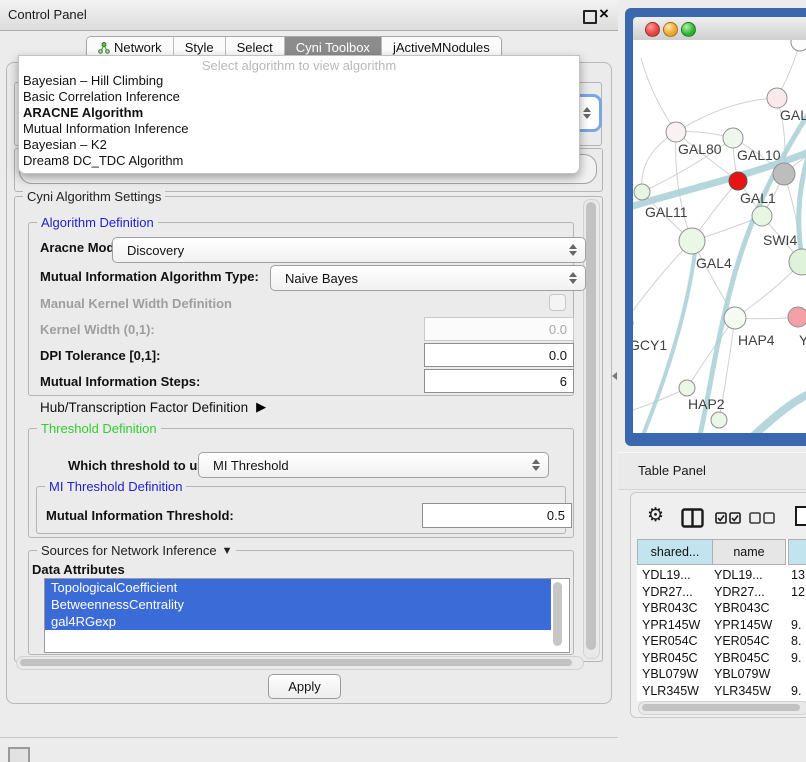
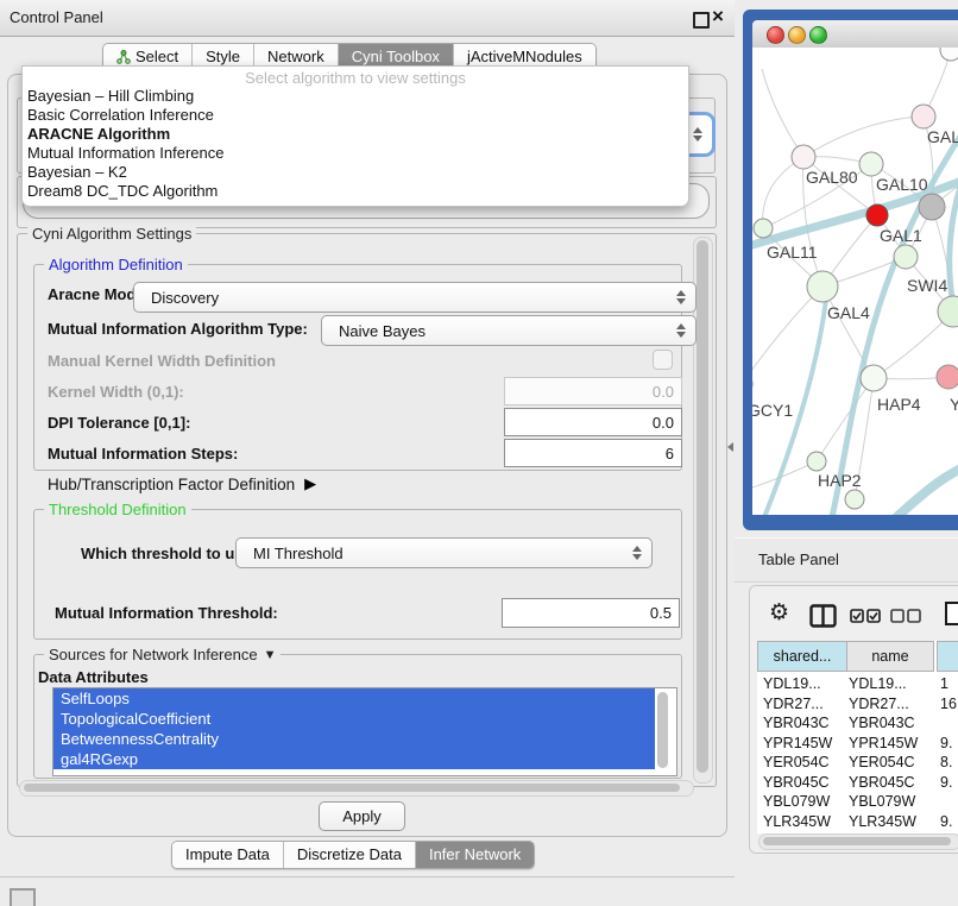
  Control Panel
  ×
- Network
+ Select
  Style
- Select
+ Network
  Cyni Toolbox
  jActiveMNodules
- Select algorithm to view algorithm
+ Select algorithm to view settings
  Bayesian – Hill Climbing
  Basic Correlation Inference
  ARACNE Algorithm
  Mutual Information Inference
  Bayesian – K2
  Dream8 DC_TDC Algorithm
  Cyni Algorithm Settings
  Algorithm Definition
  Aracne Mod
  Discovery
  Mutual Information Algorithm Type:
  Naive Bayes
  Manual Kernel Width Definition
  Kernel Width (0,1):
  0.0
  DPI Tolerance [0,1]:
  0.0
  Mutual Information Steps:
  6
  Hub/Transcription Factor Definition
  ▶
  Threshold Definition
  Which threshold to u
  MI Threshold
- MI Threshold Definition
  Mutual Information Threshold:
  0.5
  Sources for Network Inference
  ▼
  Data Attributes
+ SelfLoops
  TopologicalCoefficient
  BetweennessCentrality
  gal4RGexp
  Apply
+ Impute Data
+ Discretize Data
+ Infer Network
  GAL
  GAL80
  GAL10
  GAL1
  GAL11
  SWI4
  GAL4
  GCY1
  HAP4
  Y
  HAP2
  Table Panel
  ⚙
  shared...
  name
  YDL19...
  YDL19...
- 13
+ 1
  YDR27...
  YDR27...
- 12
+ 16
  YBR043C
  YBR043C
  YPR145W
  YPR145W
  9.
  YER054C
  YER054C
  8.
  YBR045C
  YBR045C
  9.
  YBL079W
  YBL079W
  YLR345W
  YLR345W
  9.
